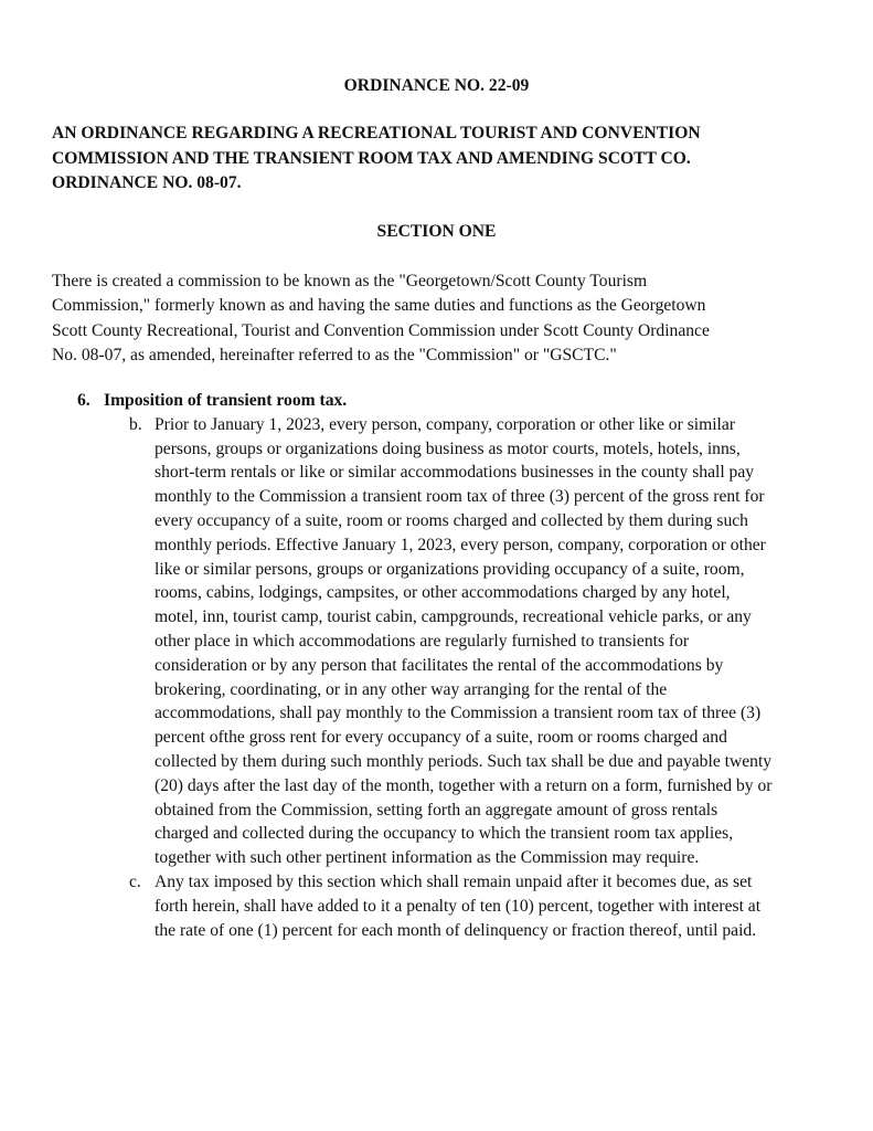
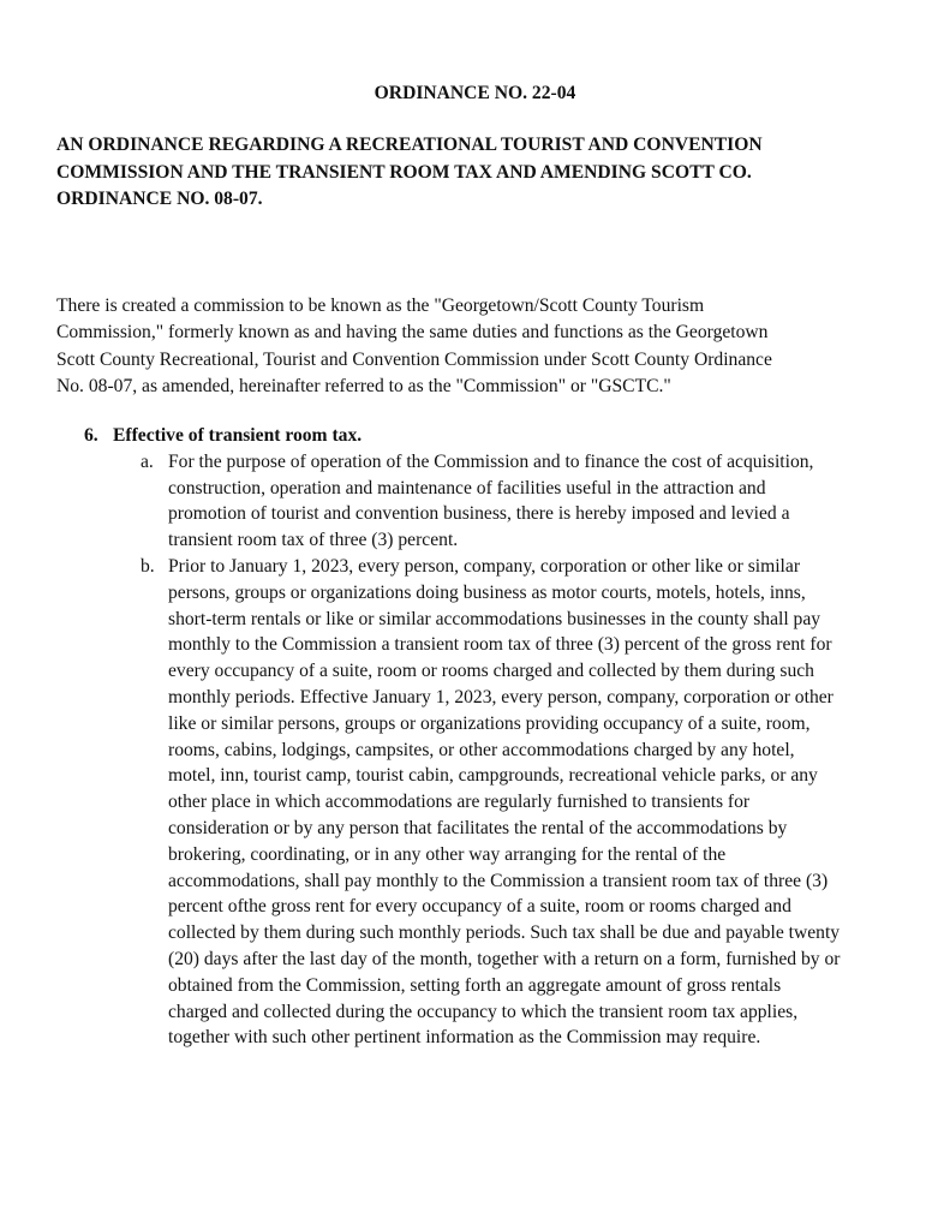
- ORDINANCE NO. 22-09
+ ORDINANCE NO. 22-04
  AN ORDINANCE REGARDING A RECREATIONAL TOURIST AND CONVENTION
  COMMISSION AND THE TRANSIENT ROOM TAX AND AMENDING SCOTT CO.
  ORDINANCE NO. 08-07.
- SECTION ONE
  There is created a commission to be known as the "Georgetown/Scott County Tourism
  Commission," formerly known as and having the same duties and functions as the Georgetown
  Scott County Recreational, Tourist and Convention Commission under Scott County Ordinance
  No. 08-07, as amended, hereinafter referred to as the "Commission" or "GSCTC."
  6.
- Imposition of transient room tax.
+ Effective of transient room tax.
+ a.
+ For the purpose of operation of the Commission and to finance the cost of acquisition,
+ construction, operation and maintenance of facilities useful in the attraction and
+ promotion of tourist and convention business, there is hereby imposed and levied a
+ transient room tax of three (3) percent.
  b.
  Prior to January 1, 2023, every person, company, corporation or other like or similar
  persons, groups or organizations doing business as motor courts, motels, hotels, inns,
  short-term rentals or like or similar accommodations businesses in the county shall pay
  monthly to the Commission a transient room tax of three (3) percent of the gross rent for
  every occupancy of a suite, room or rooms charged and collected by them during such
  monthly periods. Effective January 1, 2023, every person, company, corporation or other
  like or similar persons, groups or organizations providing occupancy of a suite, room,
  rooms, cabins, lodgings, campsites, or other accommodations charged by any hotel,
  motel, inn, tourist camp, tourist cabin, campgrounds, recreational vehicle parks, or any
  other place in which accommodations are regularly furnished to transients for
  consideration or by any person that facilitates the rental of the accommodations by
  brokering, coordinating, or in any other way arranging for the rental of the
  accommodations, shall pay monthly to the Commission a transient room tax of three (3)
  percent ofthe gross rent for every occupancy of a suite, room or rooms charged and
  collected by them during such monthly periods. Such tax shall be due and payable twenty
  (20) days after the last day of the month, together with a return on a form, furnished by or
  obtained from the Commission, setting forth an aggregate amount of gross rentals
  charged and collected during the occupancy to which the transient room tax applies,
  together with such other pertinent information as the Commission may require.
- c.
- Any tax imposed by this section which shall remain unpaid after it becomes due, as set
- forth herein, shall have added to it a penalty of ten (10) percent, together with interest at
- the rate of one (1) percent for each month of delinquency or fraction thereof, until paid.
